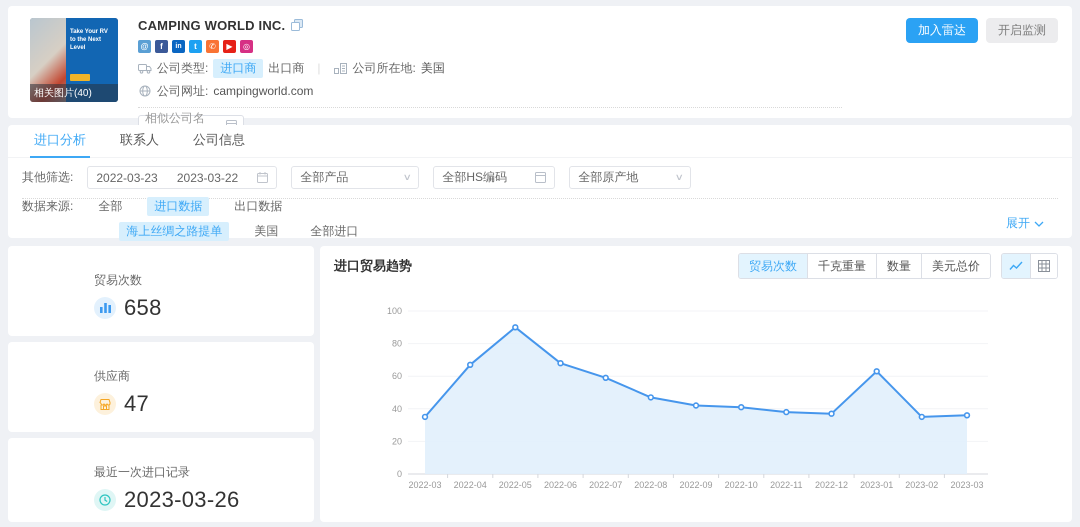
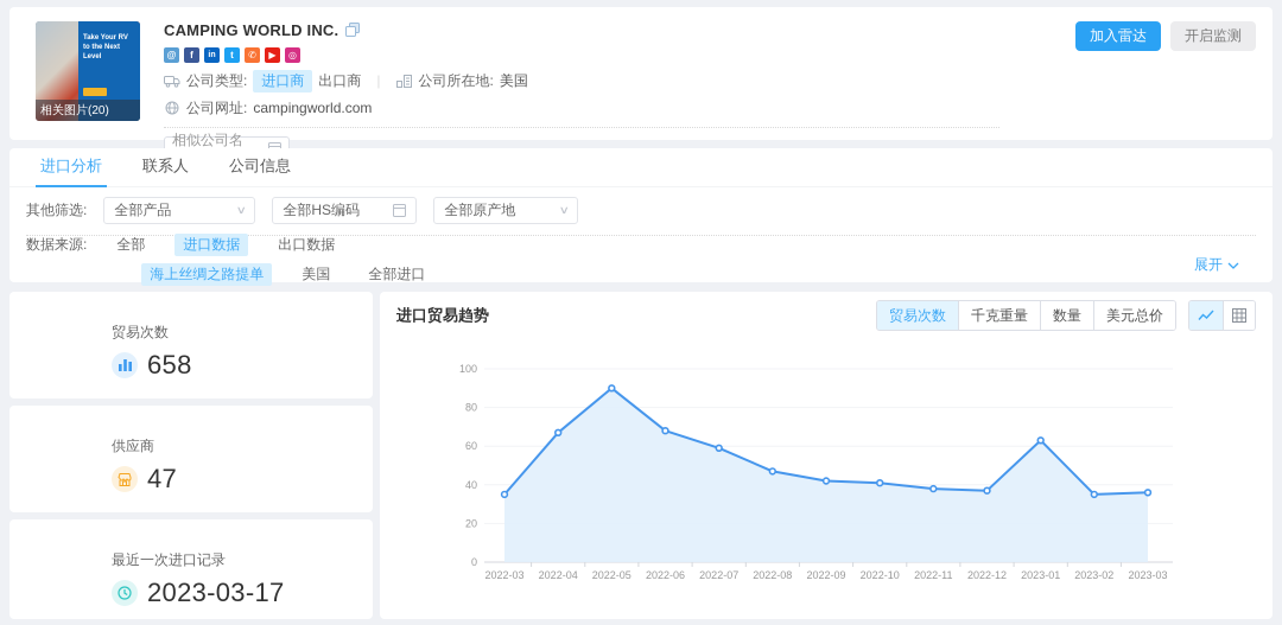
- 相关图片(40)
+ 相关图片(20)
  CAMPING WORLD INC.
  @
  f
  t
  ✆
  ▶
  ◎
  公司类型:
  进口商
  出口商
  公司所在地:
  美国
  公司网址:
  campingworld.com
  加入雷达
  开启监测
  进口分析
  联系人
  公司信息
  其他筛选:
- 2022-03-23
- 2023-03-22
  全部产品
  ∨
  全部HS编码
  全部原产地
  ∨
  数据来源:
  全部
  进口数据
  出口数据
  海上丝绸之路提单
  美国
  全部进口
  展开
  贸易次数
  658
  供应商
  47
  最近一次进口记录
- 2023-03-26
+ 2023-03-17
  进口贸易趋势
  贸易次数
  千克重量
  数量
  美元总价
  0
  20
  40
  60
  80
  100
  2022-03
  2022-04
  2022-05
  2022-06
  2022-07
  2022-08
  2022-09
  2022-10
  2022-11
  2022-12
  2023-01
  2023-02
  2023-03
